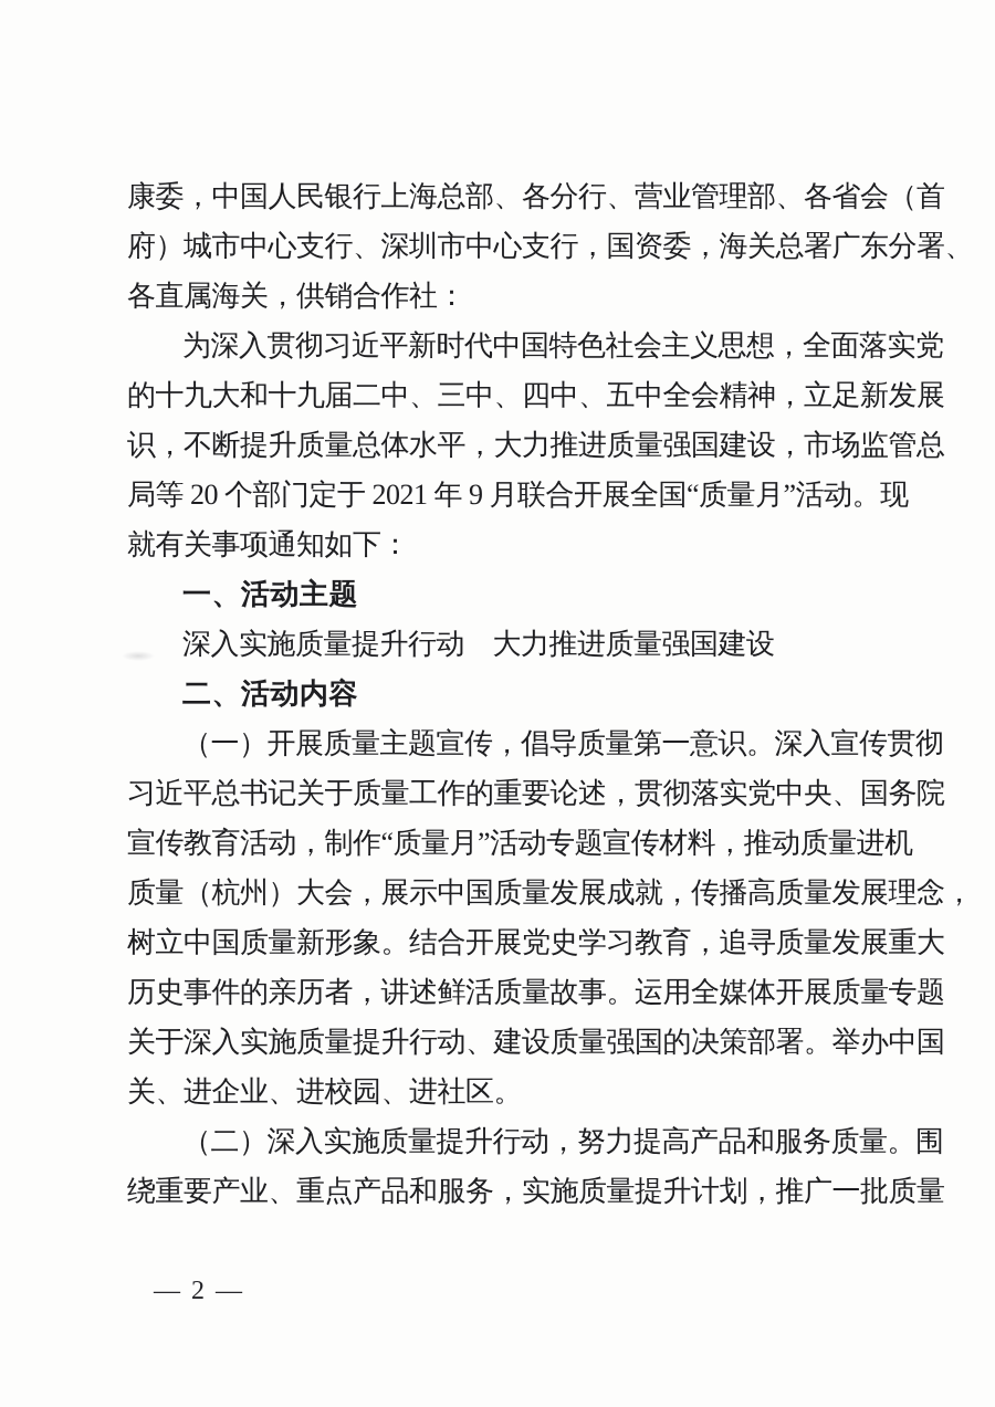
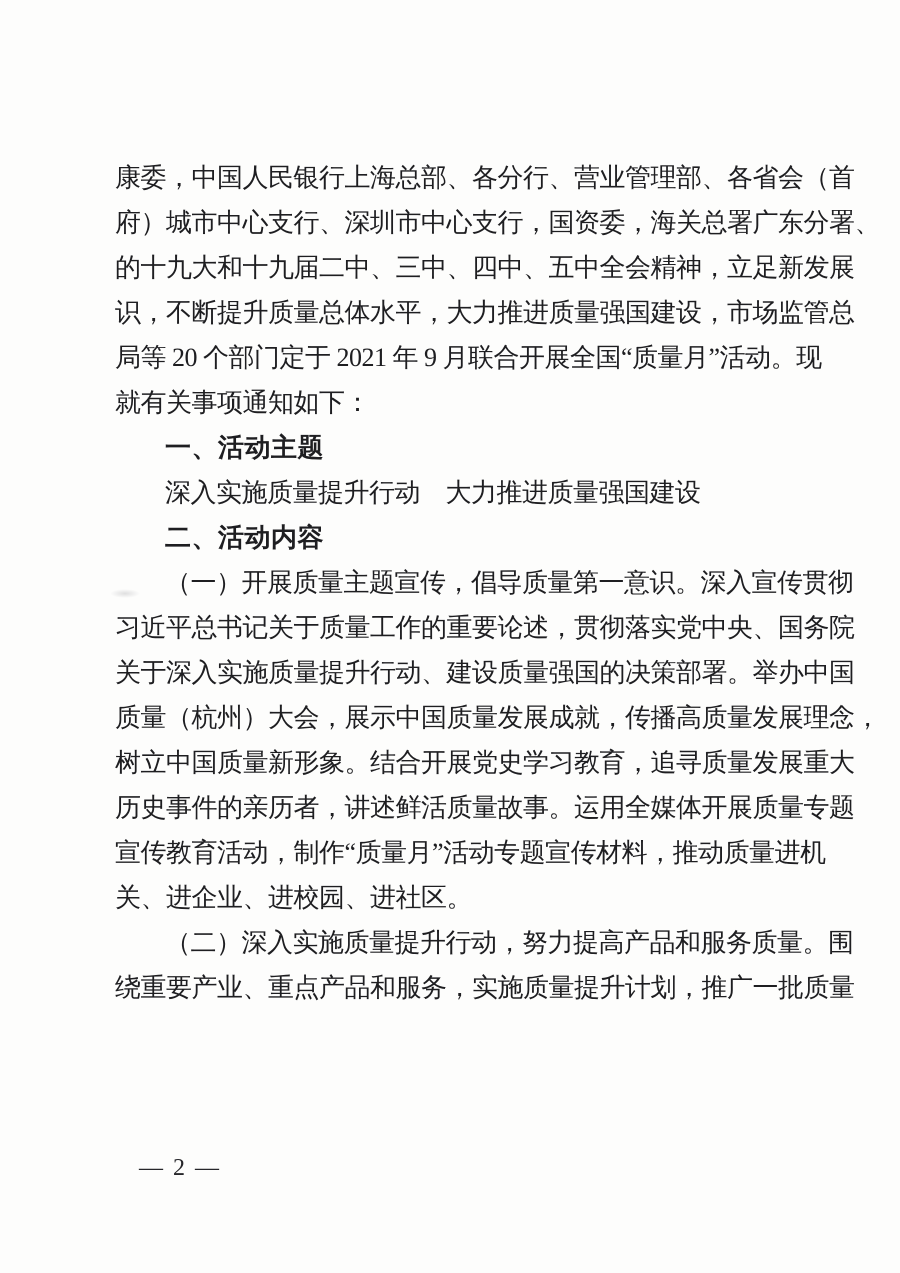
  康委，中国人民银行上海总部、各分行、营业管理部、各省会（首
  府）城市中心支行、深圳市中心支行，国资委，海关总署广东分署、
- 各直属海关，供销合作社：
- 为深入贯彻习近平新时代中国特色社会主义思想，全面落实党
  的十九大和十九届二中、三中、四中、五中全会精神，立足新发展
  识，不断提升质量总体水平，大力推进质量强国建设，市场监管总
  局等 20 个部门定于 2021 年 9 月联合开展全国“质量月”活动。现
  就有关事项通知如下：
  一、活动主题
  深入实施质量提升行动 大力推进质量强国建设
  二、活动内容
  （一）开展质量主题宣传，倡导质量第一意识。深入宣传贯彻
  习近平总书记关于质量工作的重要论述，贯彻落实党中央、国务院
- 宣传教育活动，制作“质量月”活动专题宣传材料，推动质量进机
+ 关于深入实施质量提升行动、建设质量强国的决策部署。举办中国
  质量（杭州）大会，展示中国质量发展成就，传播高质量发展理念，
  树立中国质量新形象。结合开展党史学习教育，追寻质量发展重大
  历史事件的亲历者，讲述鲜活质量故事。运用全媒体开展质量专题
- 关于深入实施质量提升行动、建设质量强国的决策部署。举办中国
+ 宣传教育活动，制作“质量月”活动专题宣传材料，推动质量进机
  关、进企业、进校园、进社区。
  （二）深入实施质量提升行动，努力提高产品和服务质量。围
  绕重要产业、重点产品和服务，实施质量提升计划，推广一批质量
  — 2 —
